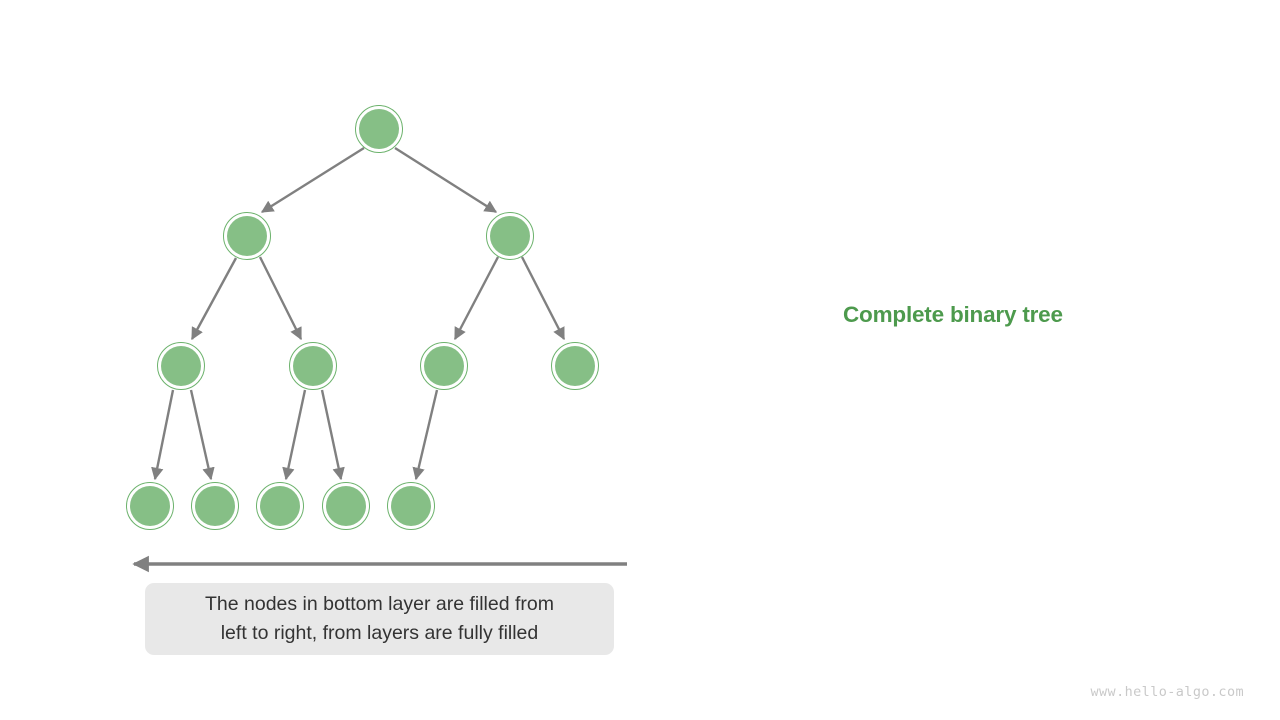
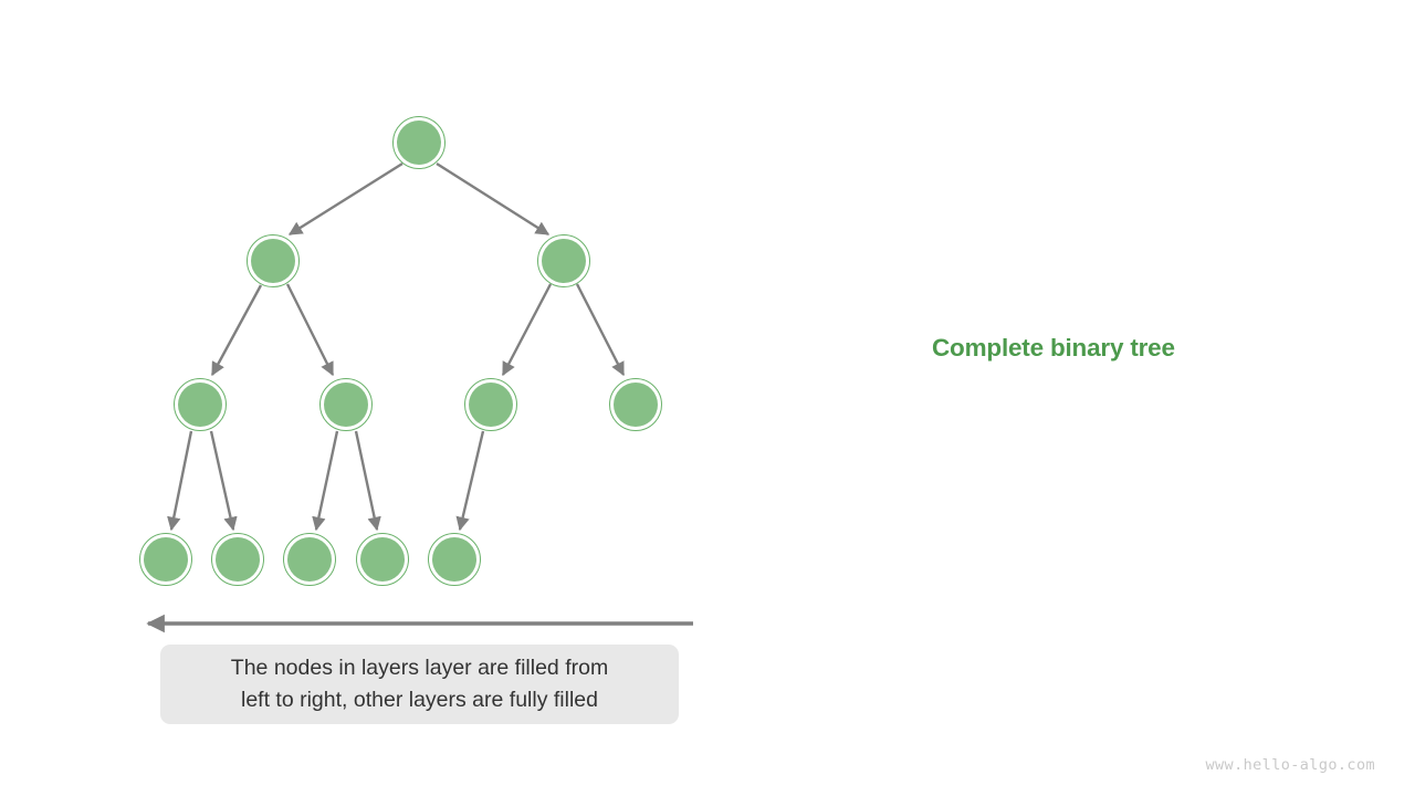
  Complete binary tree
- The nodes in bottom layer are filled from
+ The nodes in layers layer are filled from
- left to right, from layers are fully filled
+ left to right, other layers are fully filled
  www.hello-algo.com
